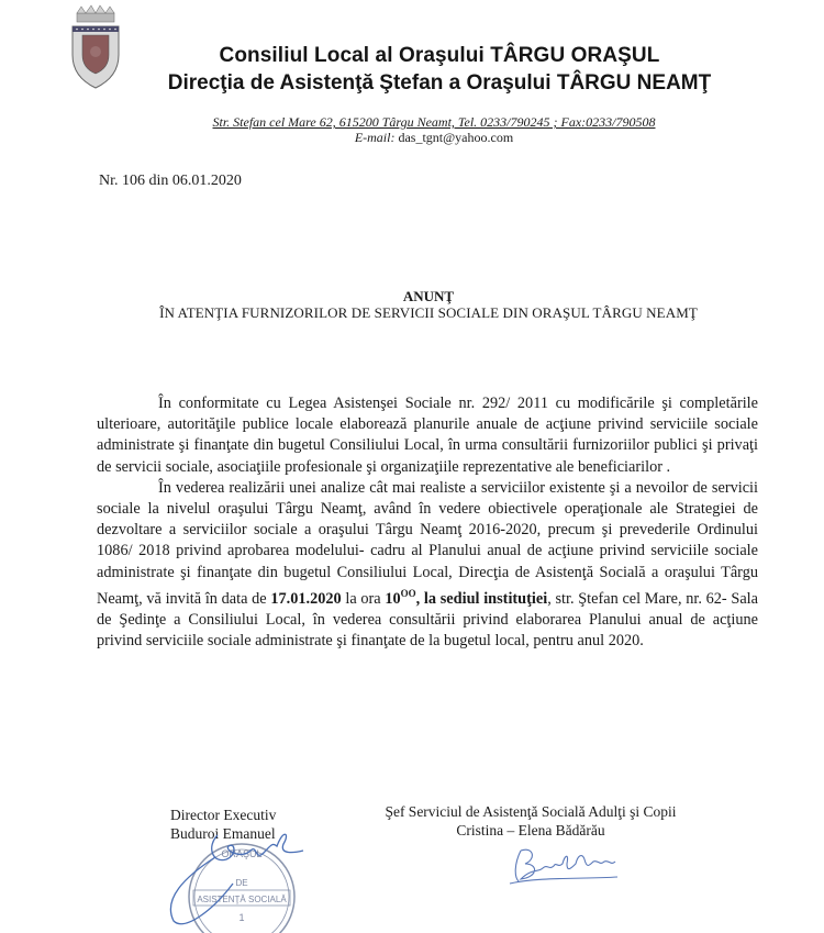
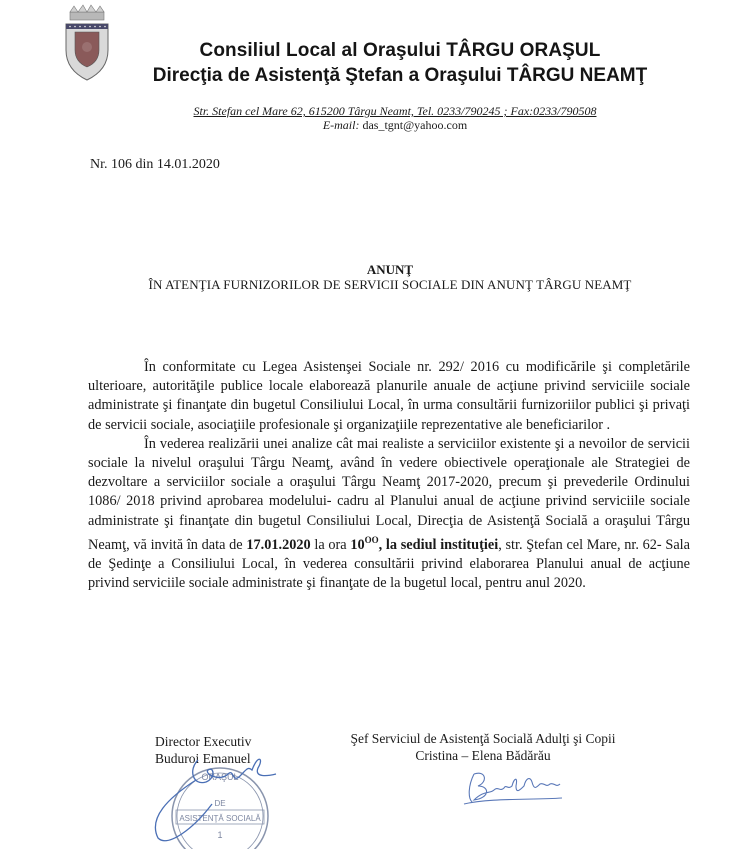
  Consiliul Local al Oraşului TÂRGU ORAŞUL
  Direcţia de Asistenţă Ştefan a Oraşului TÂRGU NEAMŢ
  Str. Stefan cel Mare 62, 615200 Târgu Neamt, Tel. 0233/790245 ; Fax:0233/790508
  E-mail: das_tgnt@yahoo.com
- Nr. 106 din 06.01.2020
+ Nr. 106 din 14.01.2020
  ANUNŢ
- ÎN ATENŢIA FURNIZORILOR DE SERVICII SOCIALE DIN ORAŞUL TÂRGU NEAMŢ
+ ÎN ATENŢIA FURNIZORILOR DE SERVICII SOCIALE DIN ANUNŢ TÂRGU NEAMŢ
- În conformitate cu Legea Asistenşei Sociale nr. 292/ 2011 cu modificările şi completările ulterioare, autorităţile publice locale elaborează planurile anuale de acţiune privind serviciile sociale administrate şi finanţate din bugetul Consiliului Local, în urma consultării furnizoriilor publici şi privaţi de servicii sociale, asociaţiile profesionale şi organizaţiile reprezentative ale beneficiarilor .
+ În conformitate cu Legea Asistenşei Sociale nr. 292/ 2016 cu modificările şi completările ulterioare, autorităţile publice locale elaborează planurile anuale de acţiune privind serviciile sociale administrate şi finanţate din bugetul Consiliului Local, în urma consultării furnizoriilor publici şi privaţi de servicii sociale, asociaţiile profesionale şi organizaţiile reprezentative ale beneficiarilor .
- În vederea realizării unei analize cât mai realiste a serviciilor existente şi a nevoilor de servicii sociale la nivelul oraşului Târgu Neamţ, având în vedere obiectivele operaţionale ale Strategiei de dezvoltare a serviciilor sociale a oraşului Târgu Neamţ 2016-2020, precum şi prevederile Ordinului 1086/ 2018 privind aprobarea modelului- cadru al Planului anual de acţiune privind serviciile sociale administrate şi finanţate din bugetul Consiliului Local, Direcţia de Asistenţă Socială a oraşului Târgu Neamţ, vă invită în data de 17.01.2020 la ora 10OO, la sediul instituţiei, str. Ştefan cel Mare, nr. 62- Sala de Şedinţe a Consiliului Local, în vederea consultării privind elaborarea Planului anual de acţiune privind serviciile sociale administrate şi finanţate de la bugetul local, pentru anul 2020.
+ În vederea realizării unei analize cât mai realiste a serviciilor existente şi a nevoilor de servicii sociale la nivelul oraşului Târgu Neamţ, având în vedere obiectivele operaţionale ale Strategiei de dezvoltare a serviciilor sociale a oraşului Târgu Neamţ 2017-2020, precum şi prevederile Ordinului 1086/ 2018 privind aprobarea modelului- cadru al Planului anual de acţiune privind serviciile sociale administrate şi finanţate din bugetul Consiliului Local, Direcţia de Asistenţă Socială a oraşului Târgu Neamţ, vă invită în data de 17.01.2020 la ora 10OO, la sediul instituţiei, str. Ştefan cel Mare, nr. 62- Sala de Şedinţe a Consiliului Local, în vederea consultării privind elaborarea Planului anual de acţiune privind serviciile sociale administrate şi finanţate de la bugetul local, pentru anul 2020.
  Director Executiv
  Buduroi Emanuel
  DE
  ASISENŢĂ SOCIALĂ
  1
  Şef Serviciul de Asistenţă Socială Adulţi şi Copii
  Cristina – Elena Bădărău
